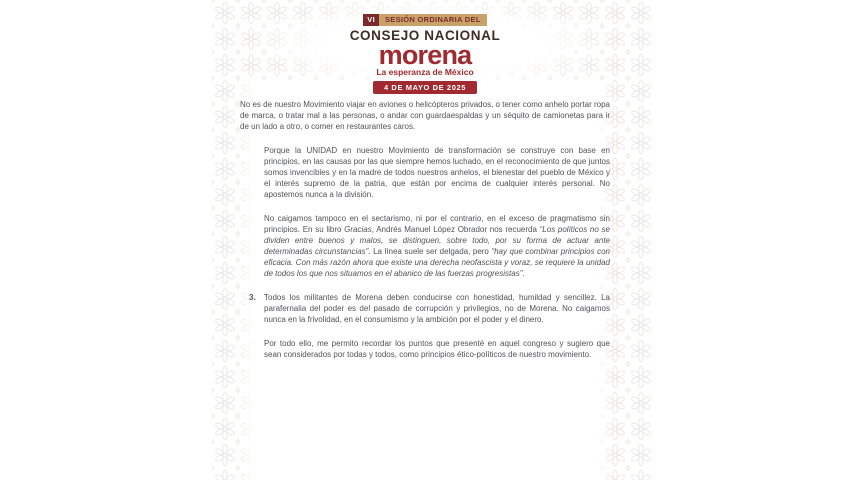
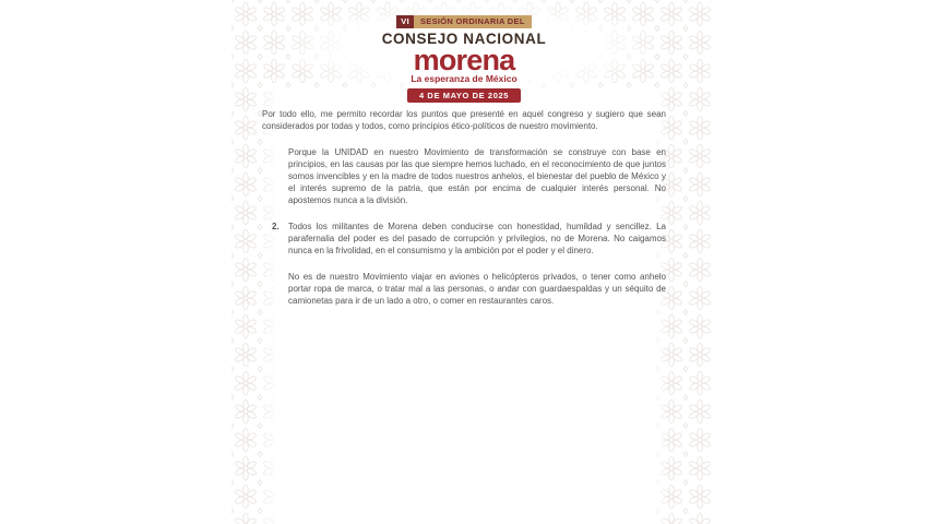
  VI
  SESIÓN ORDINARIA DEL
  CONSEJO NACIONAL
  morena
  La esperanza de México
  4 DE MAYO DE 2025
- No es de nuestro Movimiento viajar en aviones o helicópteros privados, o tener como anhelo portar ropa de marca, o tratar mal a las personas, o andar con guardaespaldas y un séquito de camionetas para ir de un lado a otro, o comer en restaurantes caros.
+ Por todo ello, me permito recordar los puntos que presenté en aquel congreso y sugiero que sean considerados por todas y todos, como principios ético-políticos de nuestro movimiento.
  Porque la UNIDAD en nuestro Movimiento de transformación se construye con base en principios, en las causas por las que siempre hemos luchado, en el reconocimiento de que juntos somos invencibles y en la madre de todos nuestros anhelos, el bienestar del pueblo de México y el interés supremo de la patria, que están por encima de cualquier interés personal. No apostemos nunca a la división.
- No caigamos tampoco en el sectarismo, ni por el contrario, en el exceso de pragmatismo sin principios. En su libro Gracias, Andrés Manuel López Obrador nos recuerda “Los políticos no se dividen entre buenos y malos, se distinguen, sobre todo, por su forma de actuar ante determinadas circunstancias”. La línea suele ser delgada, pero “hay que combinar principios con eficacia. Con más razón ahora que existe una derecha neofascista y voraz, se requiere la unidad de todos los que nos situamos en el abanico de las fuerzas progresistas”.
- 3.
+ 2.
  Todos los militantes de Morena deben conducirse con honestidad, humildad y sencillez. La parafernalia del poder es del pasado de corrupción y privilegios, no de Morena. No caigamos nunca en la frivolidad, en el consumismo y la ambición por el poder y el dinero.
- Por todo ello, me permito recordar los puntos que presenté en aquel congreso y sugiero que sean considerados por todas y todos, como principios ético-políticos de nuestro movimiento.
+ No es de nuestro Movimiento viajar en aviones o helicópteros privados, o tener como anhelo portar ropa de marca, o tratar mal a las personas, o andar con guardaespaldas y un séquito de camionetas para ir de un lado a otro, o comer en restaurantes caros.
